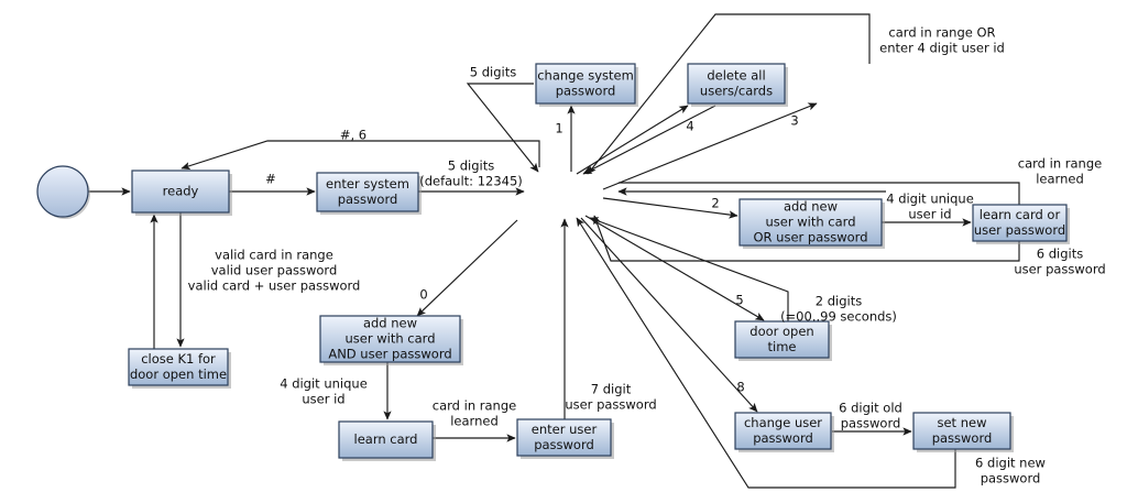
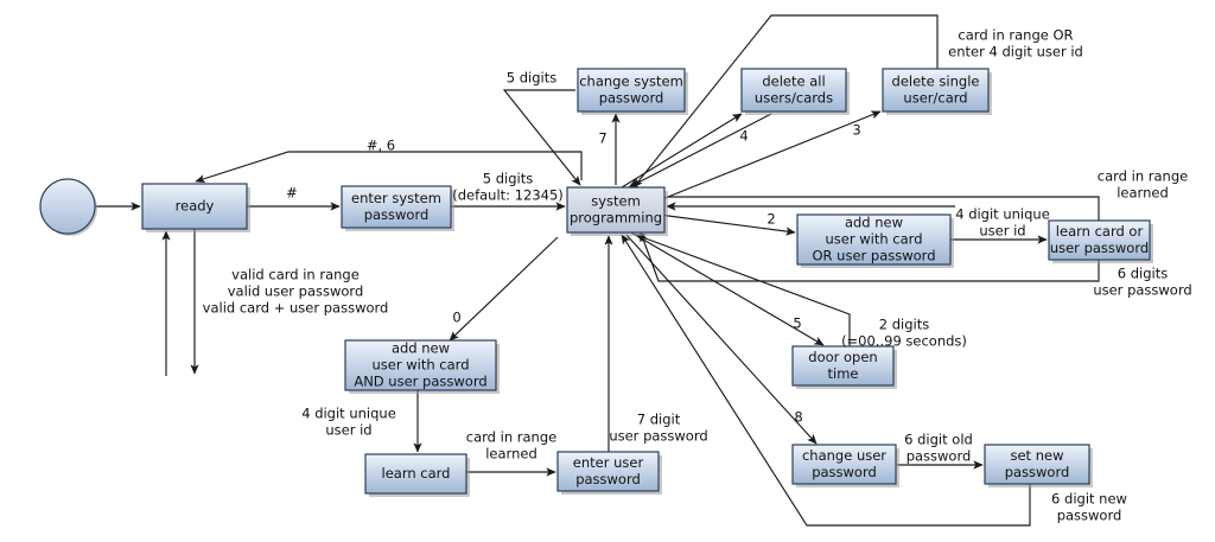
  ready
- close K1 for
- door open time
  enter system
  password
  change system
  password
+ system
+ programming
  delete all
  users/cards
+ delete single
+ user/card
  add new
  user with card
  OR user password
  learn card or
  user password
  add new
  user with card
  AND user password
  learn card
  enter user
  password
  door open
  time
  change user
  password
  set new
  password
  #, 6
  #
  5 digits
  (default: 12345)
  valid card in range
  valid user password
  valid card + user password
  5 digits
- 1
+ 7
  4
  3
  card in range OR
  enter 4 digit user id
  2
  4 digit unique
  user id
  card in range
  learned
  6 digits
  user password
  0
  4 digit unique
  user id
  card in range
  learned
  7 digit
  user password
  5
  2 digits
  (=00..99 seconds)
  8
  6 digit old
  password
  6 digit new
  password
